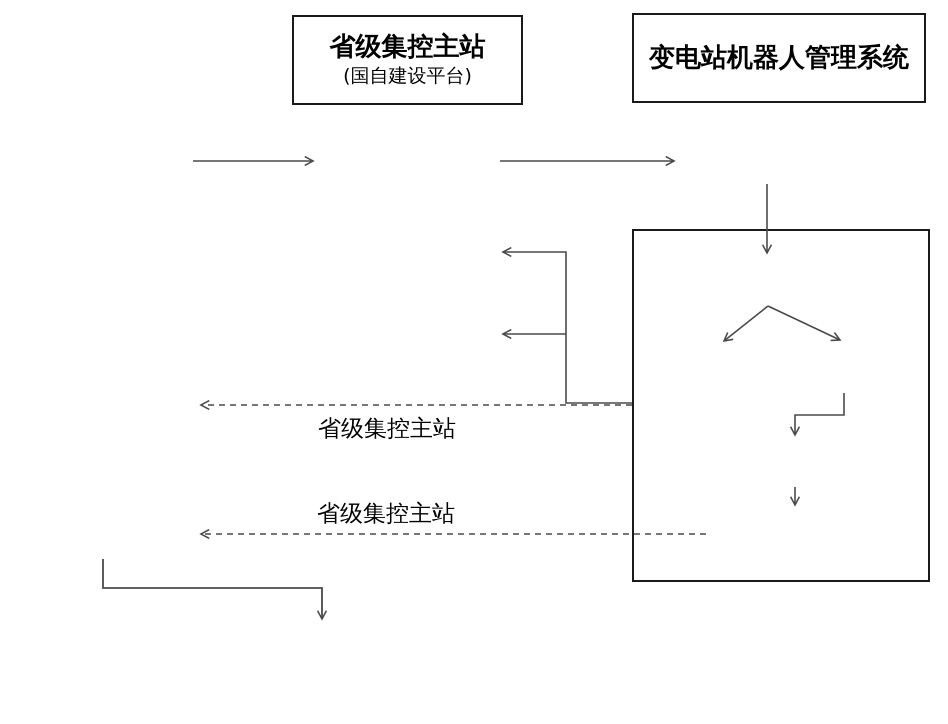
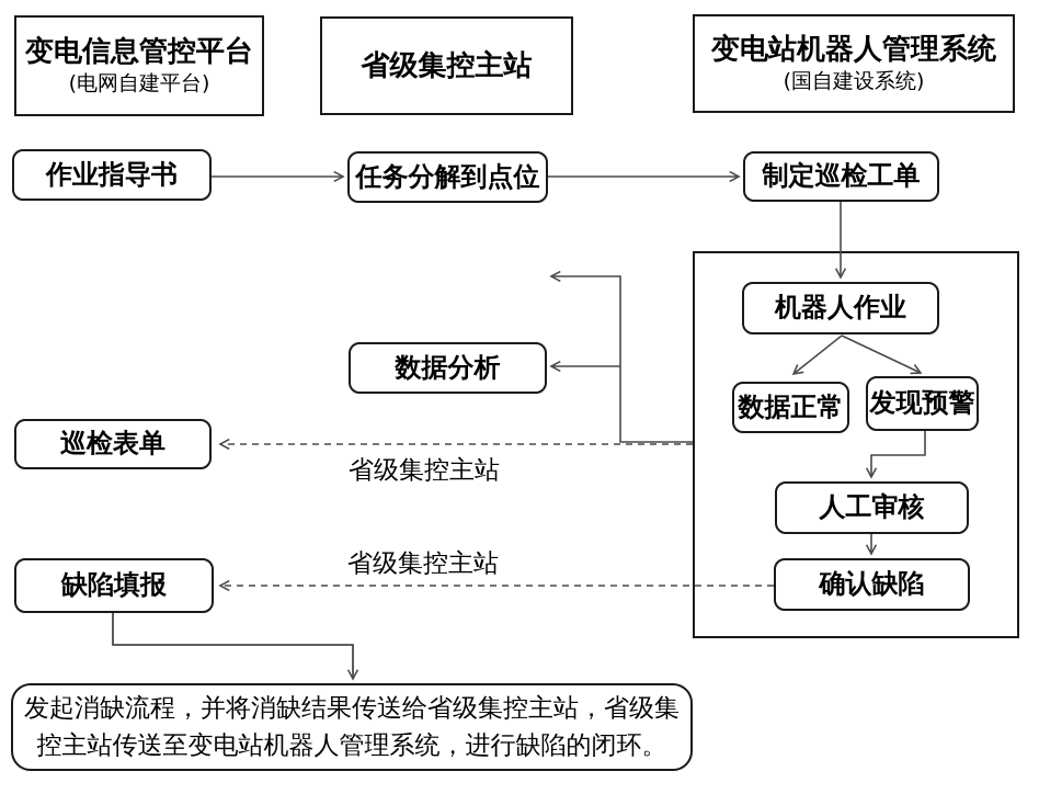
+ 变电信息管控平台
+ (电网自建平台)
  省级集控主站
- (国自建设平台)
  变电站机器人管理系统
+ (国自建设系统)
+ 作业指导书
+ 任务分解到点位
+ 制定巡检工单
+ 机器人作业
+ 数据正常
+ 发现预警
+ 人工审核
+ 确认缺陷
+ 数据分析
+ 巡检表单
+ 缺陷填报
  省级集控主站
  省级集控主站
+ 发起消缺流程，并将消缺结果传送给省级集控主站，省级集控主站传送至变电站机器人管理系统，进行缺陷的闭环。
